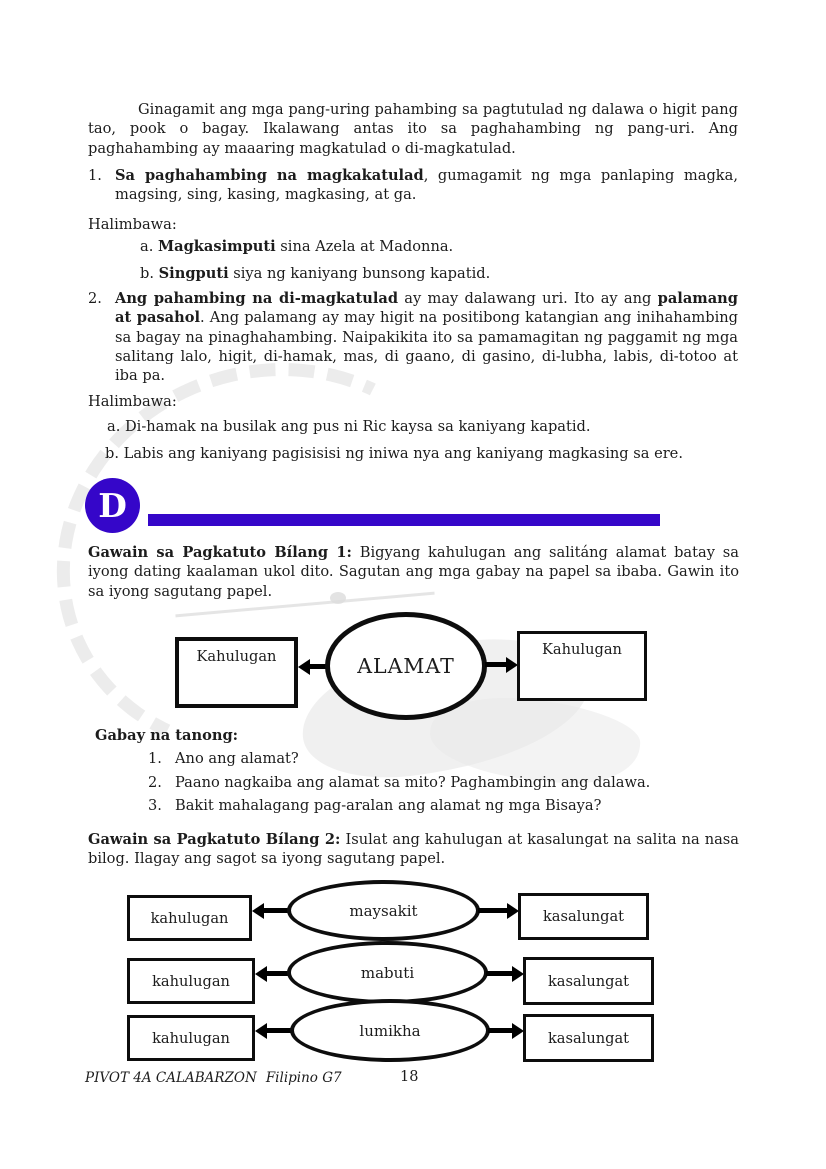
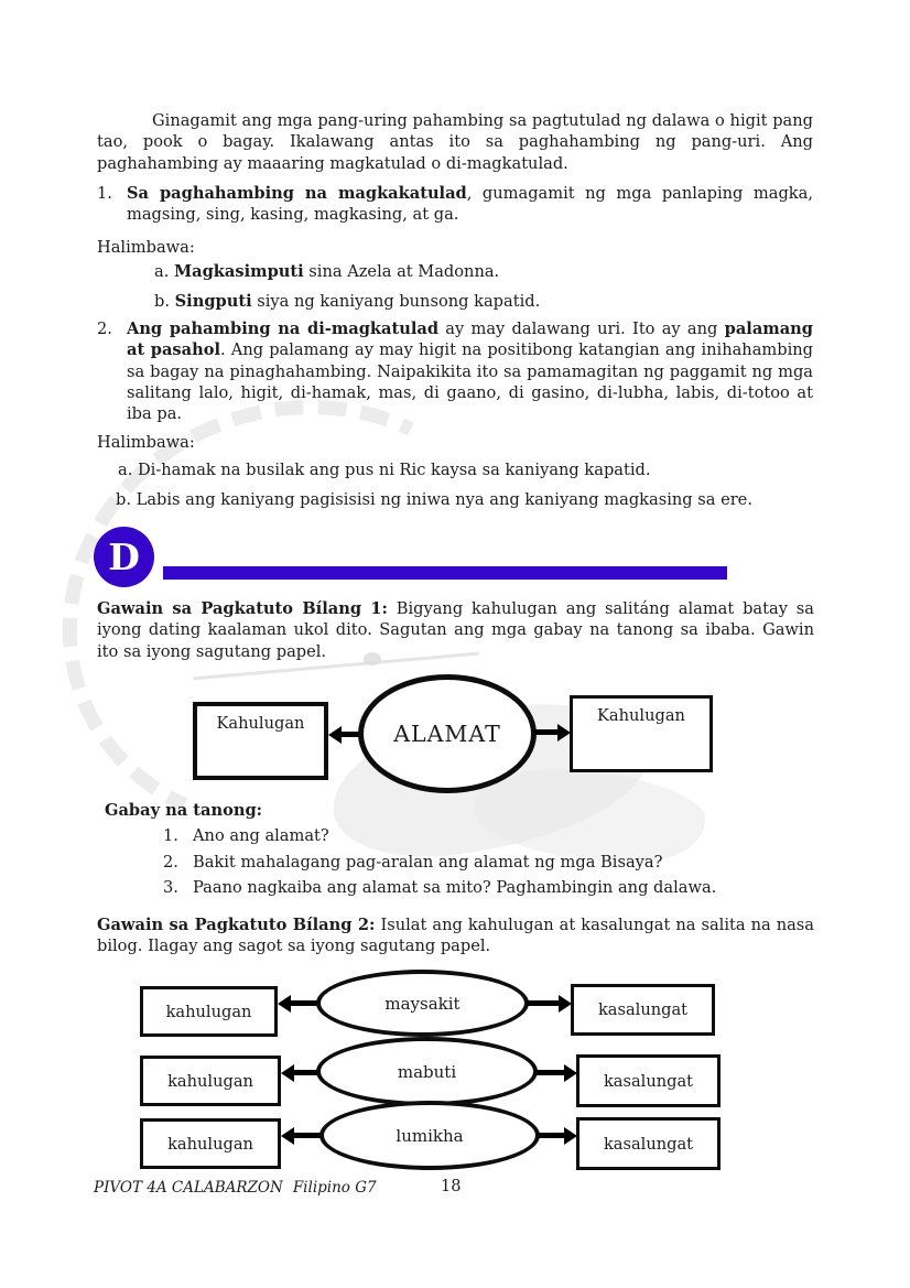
  Ginagamit ang mga pang-uring pahambing sa pagtutulad ng dalawa o higit pang tao, pook o bagay. Ikalawang antas ito sa paghahambing ng pang-uri. Ang paghahambing ay maaaring magkatulad o di-magkatulad.
  1.
  Sa paghahambing na magkakatulad, gumagamit ng mga panlaping magka, magsing, sing, kasing, magkasing, at ga.
  Halimbawa:
  a. Magkasimputi sina Azela at Madonna.
  b. Singputi siya ng kaniyang bunsong kapatid.
  2.
  Ang pahambing na di-magkatulad ay may dalawang uri. Ito ay ang palamang at pasahol. Ang palamang ay may higit na positibong katangian ang inihahambing sa bagay na pinaghahambing. Naipakikita ito sa pamamagitan ng paggamit ng mga salitang lalo, higit, di-hamak, mas, di gaano, di gasino, di-lubha, labis, di-totoo at iba pa.
  Halimbawa:
  a. Di-hamak na busilak ang pus ni Ric kaysa sa kaniyang kapatid.
  b. Labis ang kaniyang pagisisisi ng iniwa nya ang kaniyang magkasing sa ere.
  D
- Gawain sa Pagkatuto Bílang 1: Bigyang kahulugan ang salitáng alamat batay sa iyong dating kaalaman ukol dito. Sagutan ang mga gabay na papel sa ibaba. Gawin ito sa iyong sagutang papel.
+ Gawain sa Pagkatuto Bílang 1: Bigyang kahulugan ang salitáng alamat batay sa iyong dating kaalaman ukol dito. Sagutan ang mga gabay na tanong sa ibaba. Gawin ito sa iyong sagutang papel.
  Kahulugan
  ALAMAT
  Kahulugan
  Gabay na tanong:
  1.
  Ano ang alamat?
  2.
- Paano nagkaiba ang alamat sa mito? Paghambingin ang dalawa.
+ Bakit mahalagang pag-aralan ang alamat ng mga Bisaya?
  3.
- Bakit mahalagang pag-aralan ang alamat ng mga Bisaya?
+ Paano nagkaiba ang alamat sa mito? Paghambingin ang dalawa.
  Gawain sa Pagkatuto Bílang 2: Isulat ang kahulugan at kasalungat na salita na nasa bilog. Ilagay ang sagot sa iyong sagutang papel.
  kahulugan
  maysakit
  kasalungat
  kahulugan
  mabuti
  kasalungat
  kahulugan
  lumikha
  kasalungat
  PIVOT 4A CALABARZON Filipino G7
  18
